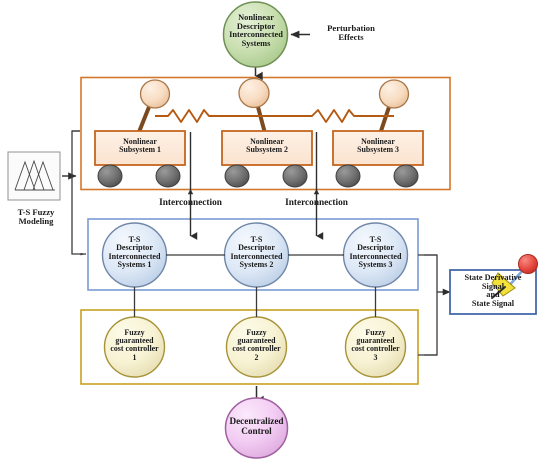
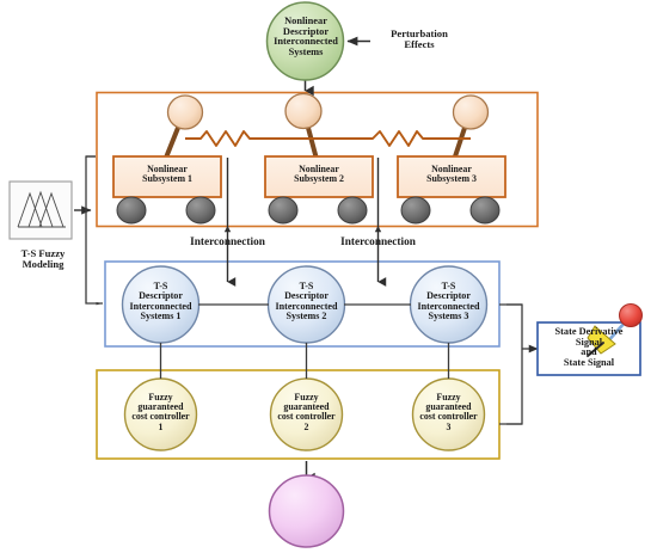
  Nonlinear
  Descriptor
  Interconnected
  Systems
  Perturbation
  Effects
  T-S Fuzzy
  Modeling
  Nonlinear
  Subsystem 1
  Nonlinear
  Subsystem 2
  Nonlinear
  Subsystem 3
  Interconnection
  Interconnection
  T-S
  Descriptor
  Interconnected
  Systems 1
  T-S
  Descriptor
  Interconnected
  Systems 2
  T-S
  Descriptor
  Interconnected
  Systems 3
  Fuzzy
  guaranteed
  cost controller
  1
  Fuzzy
  guaranteed
  cost controller
  2
  Fuzzy
  guaranteed
  cost controller
  3
  State Derivative
  Signal
  and
  State Signal
- Decentralized
- Control
